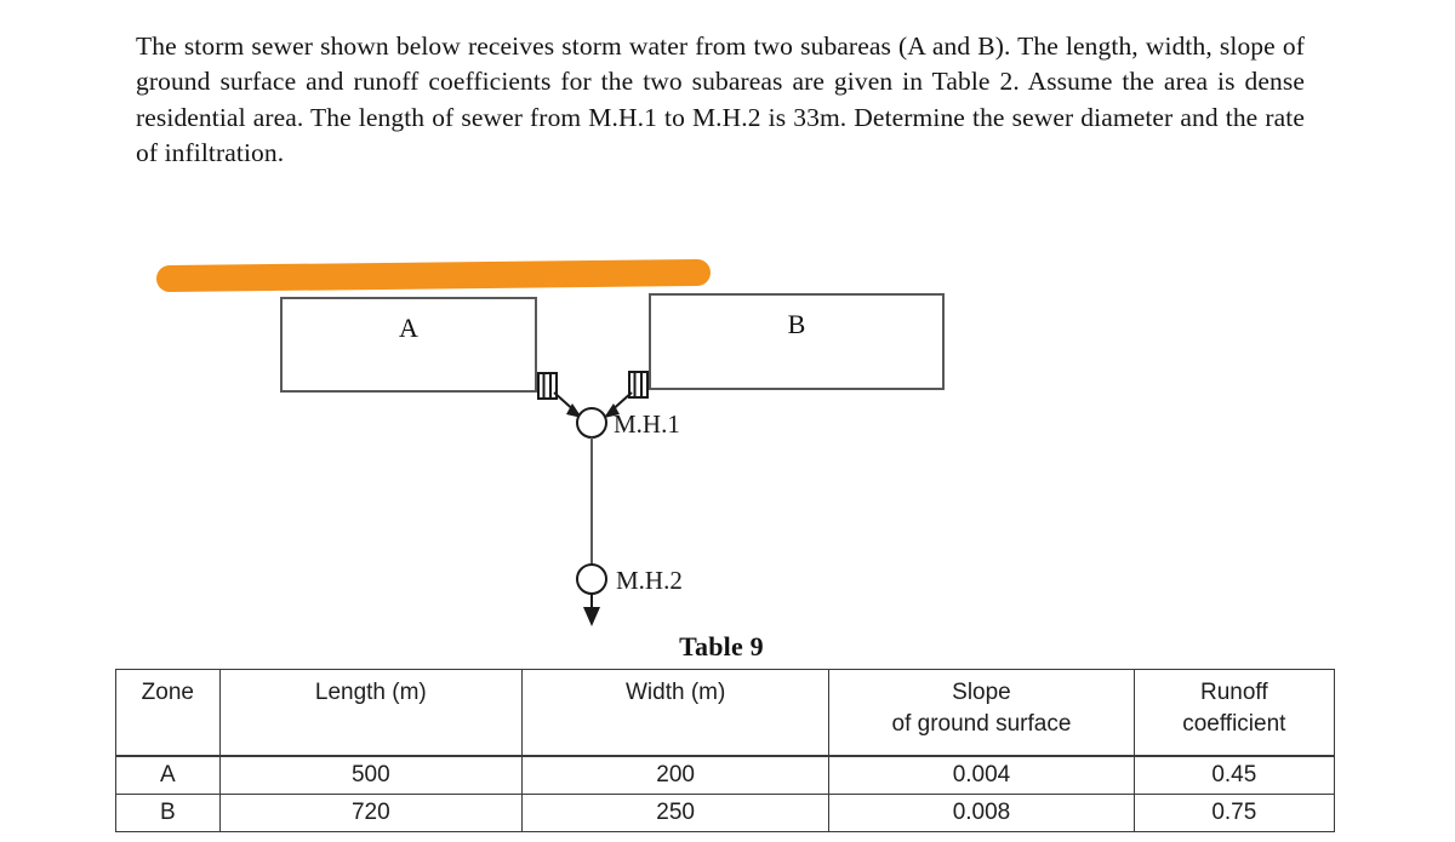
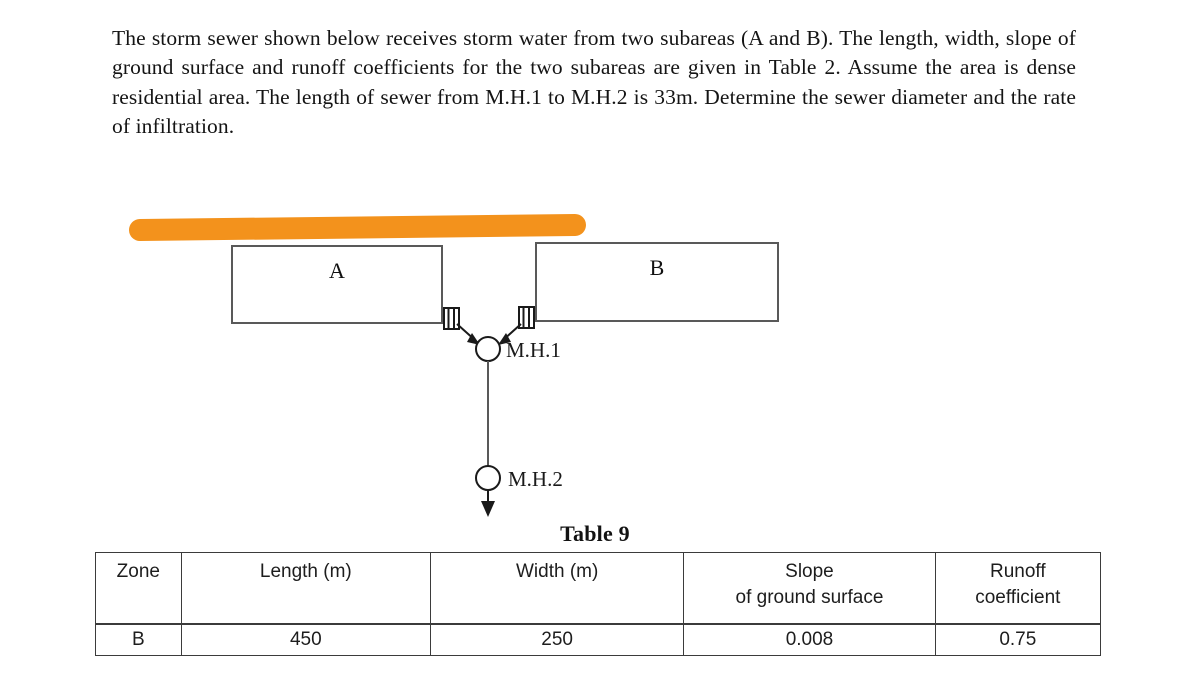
  The storm sewer shown below receives storm water from two subareas (A and B). The length, width, slope of ground surface and runoff coefficients for the two subareas are given in Table 2. Assume the area is dense residential area. The length of sewer from M.H.1 to M.H.2 is 33m. Determine the sewer diameter and the rate of infiltration.
  A
  B
  M.H.1
  M.H.2
  Table 9
  Zone	Length (m)	Width (m)	Slope of ground surface	Runoff coefficient
- A	500	200	0.004	0.45
- B	720	250	0.008	0.75
+ B	450	250	0.008	0.75
